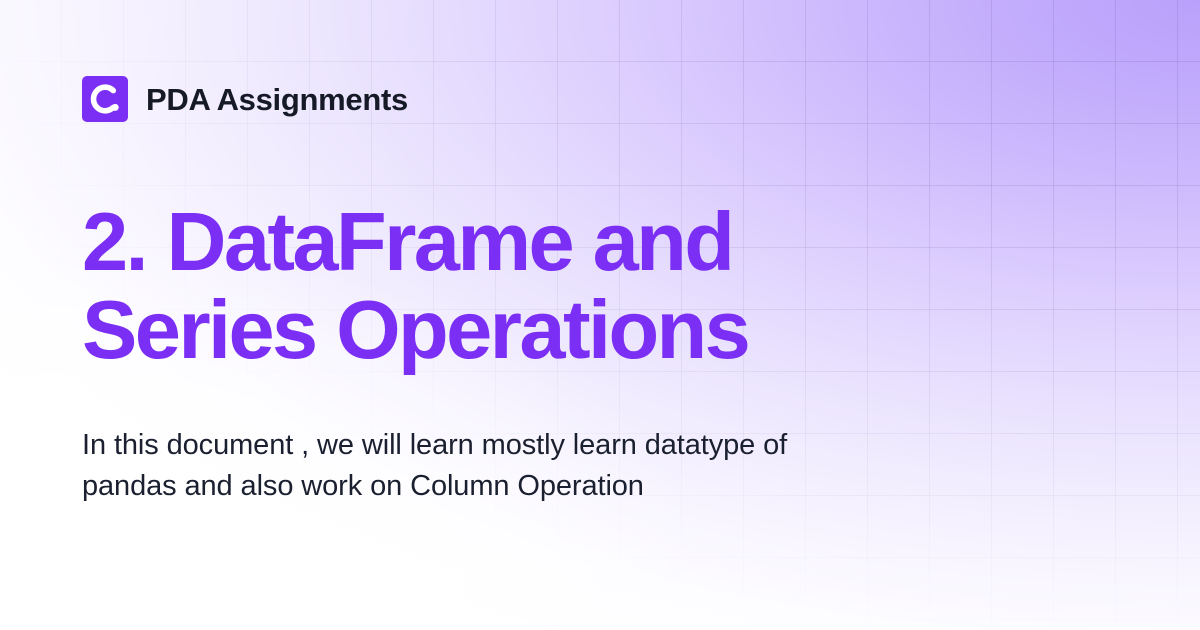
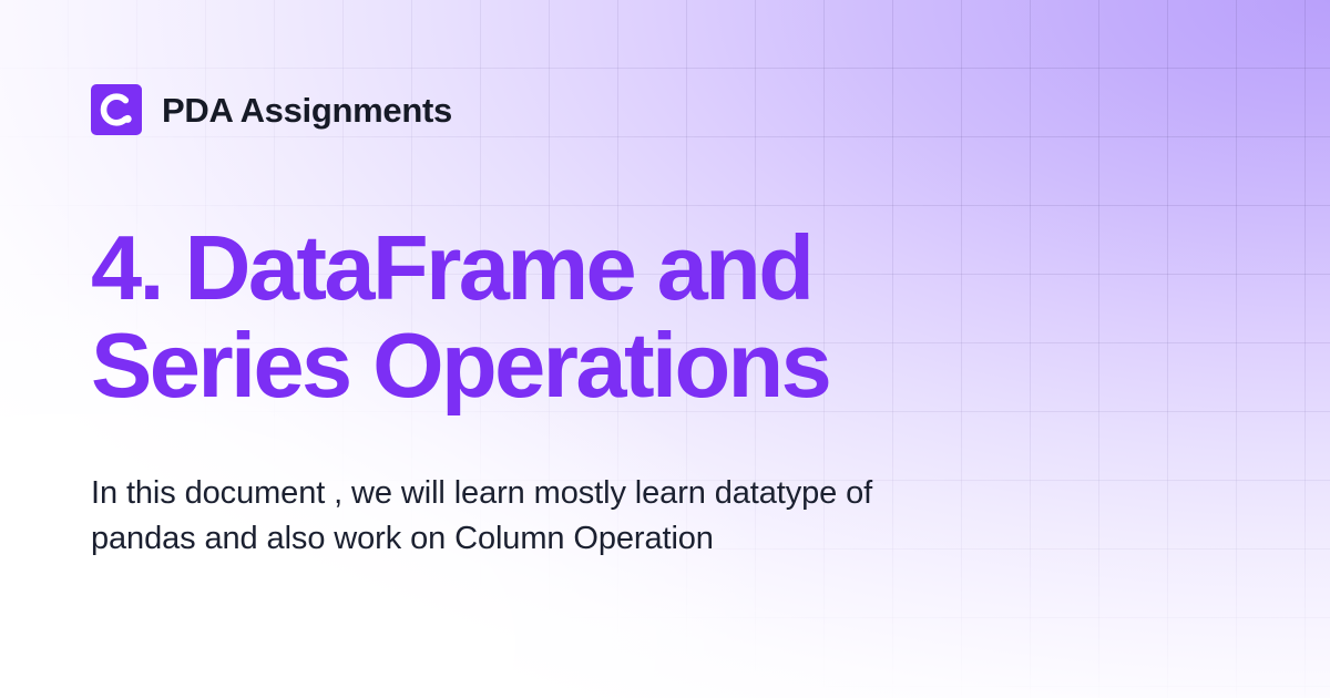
  PDA Assignments
- 2. DataFrame and Series Operations
+ 4. DataFrame and Series Operations
  In this document , we will learn mostly learn datatype of pandas and also work on Column Operation
